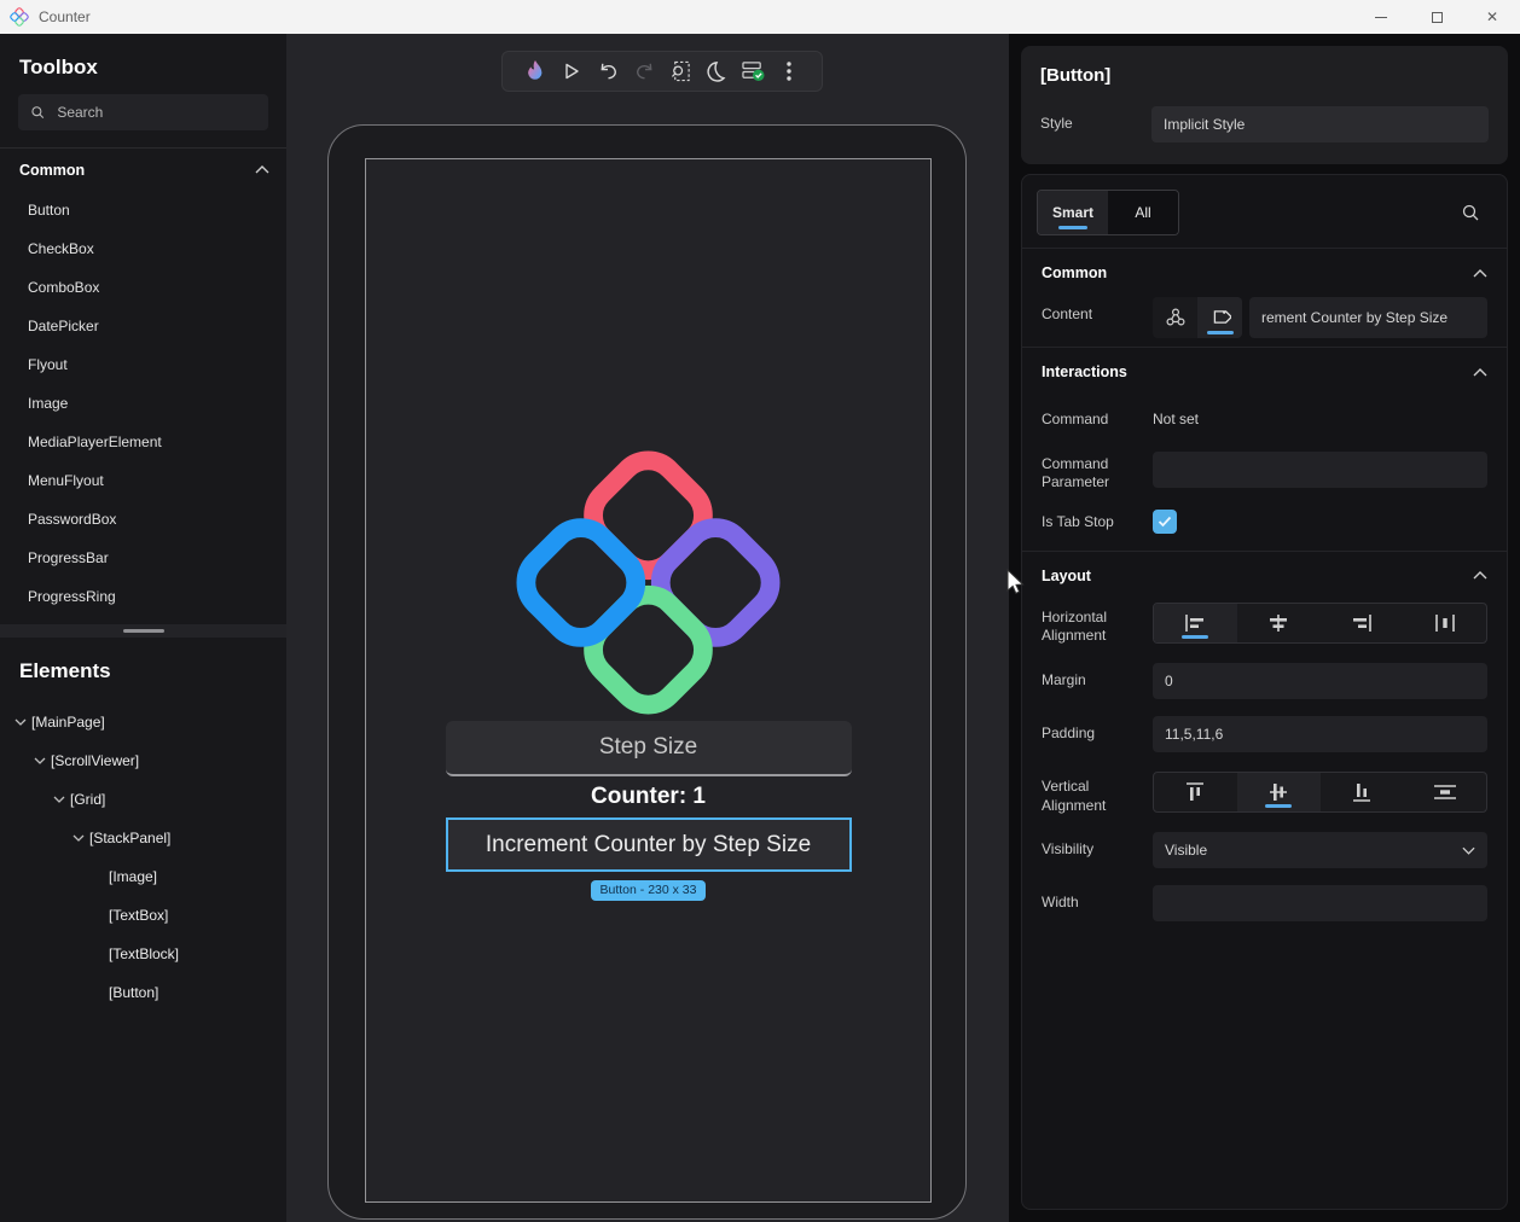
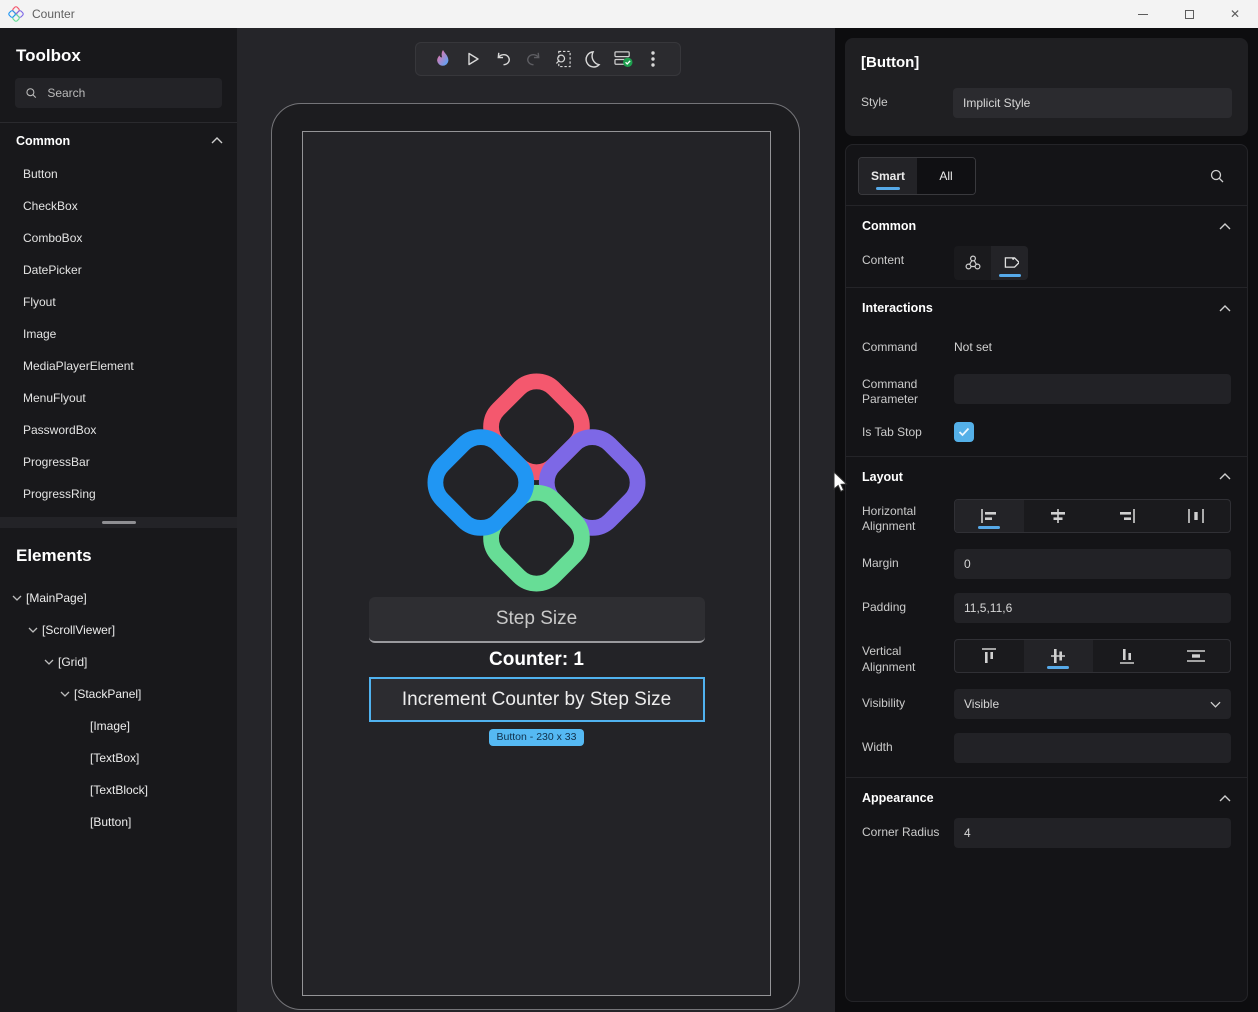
  Counter
  ✕
  Toolbox
  Search
  Common
  Button
  CheckBox
  ComboBox
  DatePicker
  Flyout
  Image
  MediaPlayerElement
  MenuFlyout
  PasswordBox
  ProgressBar
  ProgressRing
  Elements
  [MainPage]
  [ScrollViewer]
  [Grid]
  [StackPanel]
  [Image]
  [TextBox]
  [TextBlock]
  [Button]
  Step Size
  Counter: 1
  Increment Counter by Step Size
  Button - 230 x 33
  [Button]
  Style
  Implicit Style
  Smart
  All
  Common
  Content
- rement Counter by Step Size
  Interactions
  Command
  Not set
  Command Parameter
  Is Tab Stop
  Layout
  Horizontal Alignment
  Margin
  0
  Padding
  11,5,11,6
  Vertical Alignment
  Visibility
  Visible
  Width
+ Appearance
+ Corner Radius
+ 4
